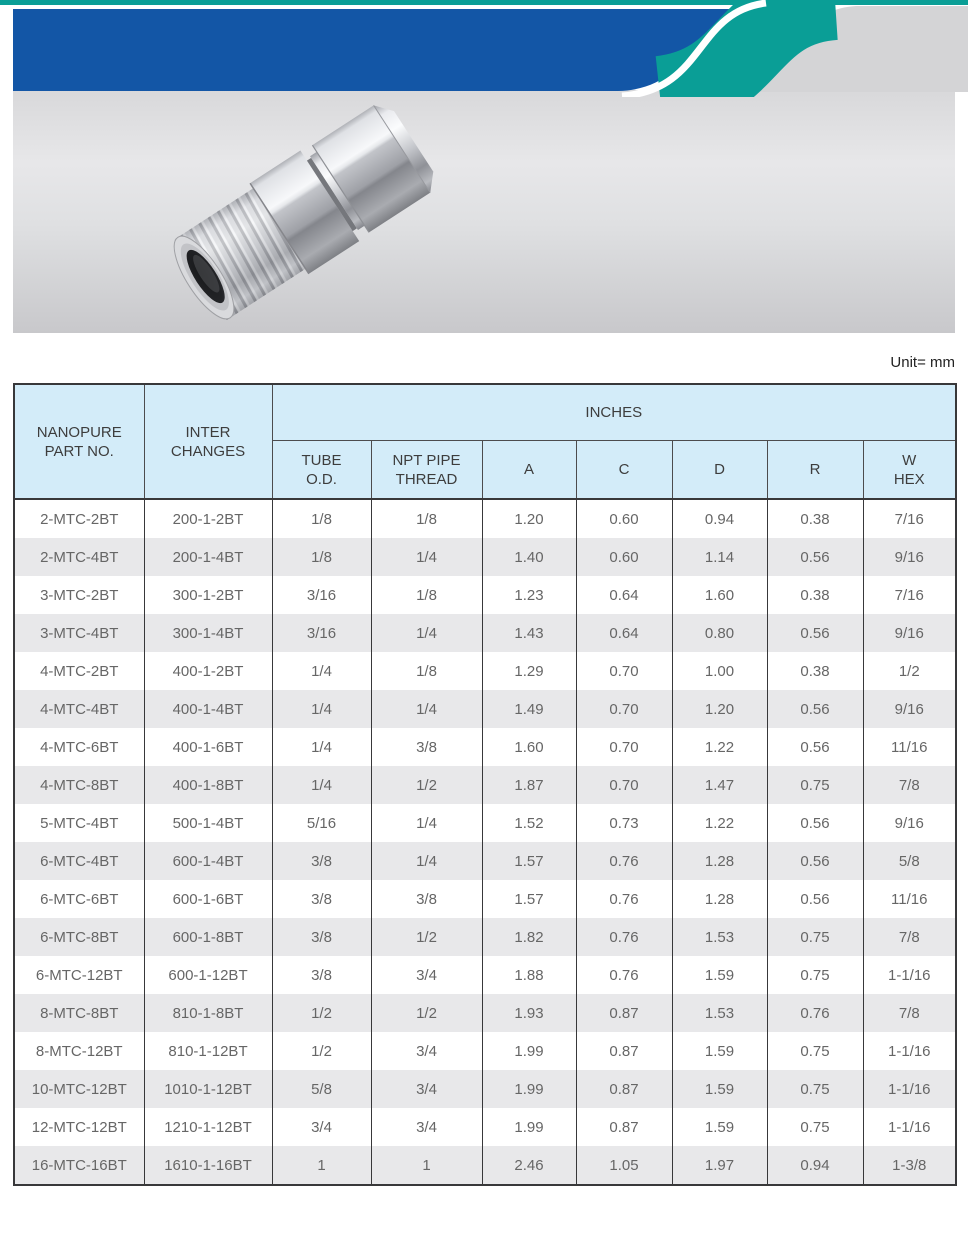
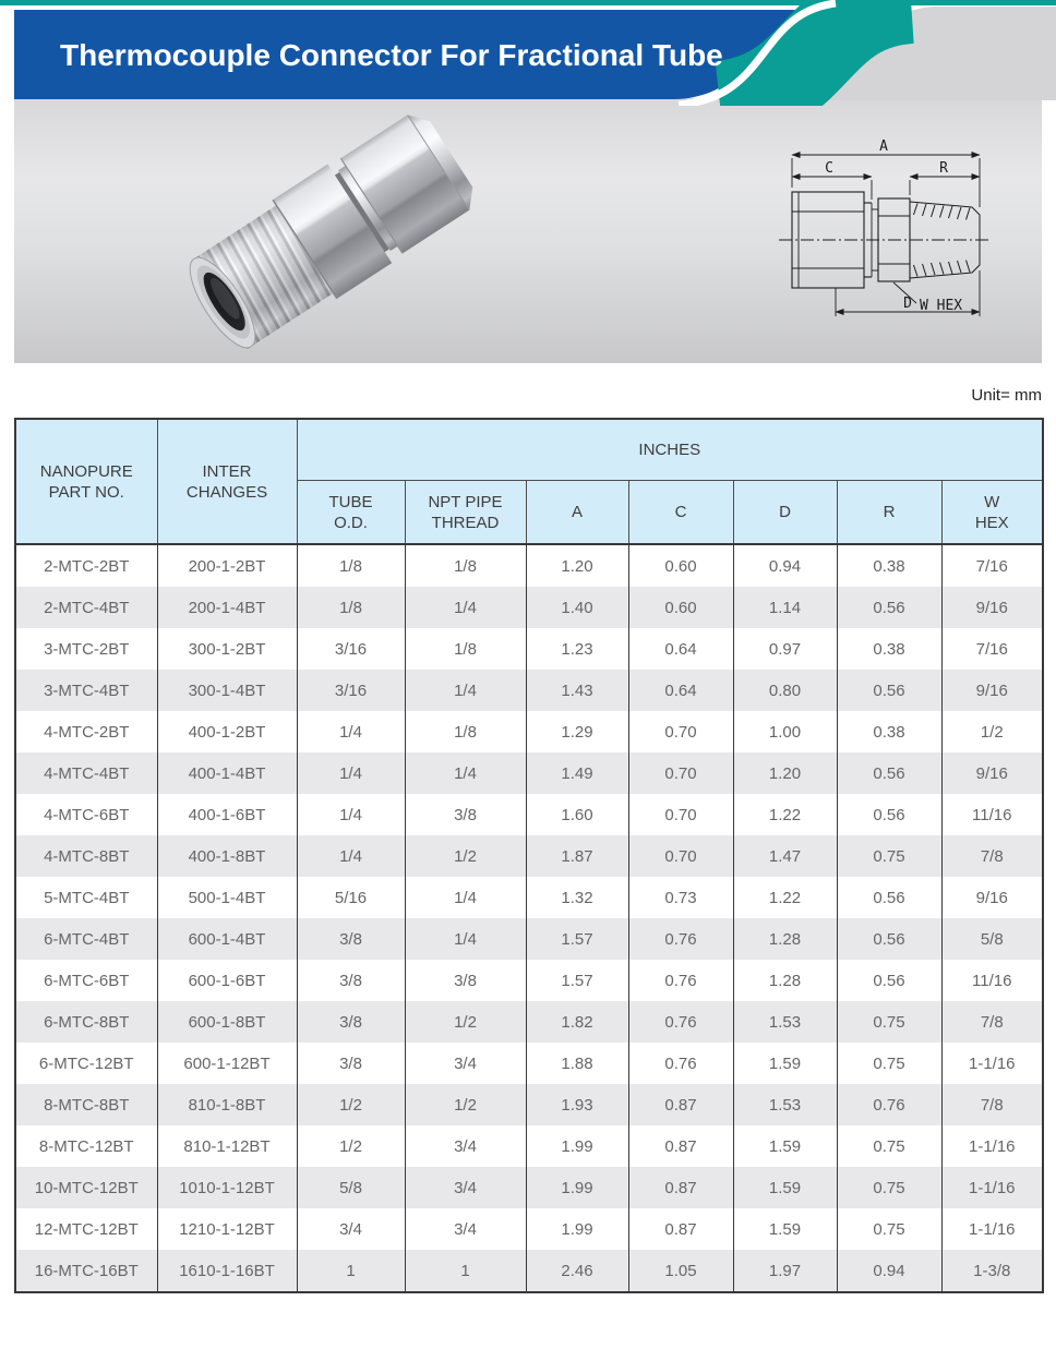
+ A
+ C
+ R
+ W HEX
+ D
+ Thermocouple Connector For Fractional Tube
  Unit= mm
  NANOPURE PART NO.	INTER CHANGES	INCHES
  TUBE O.D.	NPT PIPE THREAD	A	C	D	R	W HEX
  2-MTC-2BT	200-1-2BT	1/8	1/8	1.20	0.60	0.94	0.38	7/16
  2-MTC-4BT	200-1-4BT	1/8	1/4	1.40	0.60	1.14	0.56	9/16
- 3-MTC-2BT	300-1-2BT	3/16	1/8	1.23	0.64	1.60	0.38	7/16
+ 3-MTC-2BT	300-1-2BT	3/16	1/8	1.23	0.64	0.97	0.38	7/16
  3-MTC-4BT	300-1-4BT	3/16	1/4	1.43	0.64	0.80	0.56	9/16
  4-MTC-2BT	400-1-2BT	1/4	1/8	1.29	0.70	1.00	0.38	1/2
  4-MTC-4BT	400-1-4BT	1/4	1/4	1.49	0.70	1.20	0.56	9/16
  4-MTC-6BT	400-1-6BT	1/4	3/8	1.60	0.70	1.22	0.56	11/16
  4-MTC-8BT	400-1-8BT	1/4	1/2	1.87	0.70	1.47	0.75	7/8
- 5-MTC-4BT	500-1-4BT	5/16	1/4	1.52	0.73	1.22	0.56	9/16
+ 5-MTC-4BT	500-1-4BT	5/16	1/4	1.32	0.73	1.22	0.56	9/16
  6-MTC-4BT	600-1-4BT	3/8	1/4	1.57	0.76	1.28	0.56	5/8
  6-MTC-6BT	600-1-6BT	3/8	3/8	1.57	0.76	1.28	0.56	11/16
  6-MTC-8BT	600-1-8BT	3/8	1/2	1.82	0.76	1.53	0.75	7/8
  6-MTC-12BT	600-1-12BT	3/8	3/4	1.88	0.76	1.59	0.75	1-1/16
  8-MTC-8BT	810-1-8BT	1/2	1/2	1.93	0.87	1.53	0.76	7/8
  8-MTC-12BT	810-1-12BT	1/2	3/4	1.99	0.87	1.59	0.75	1-1/16
  10-MTC-12BT	1010-1-12BT	5/8	3/4	1.99	0.87	1.59	0.75	1-1/16
  12-MTC-12BT	1210-1-12BT	3/4	3/4	1.99	0.87	1.59	0.75	1-1/16
  16-MTC-16BT	1610-1-16BT	1	1	2.46	1.05	1.97	0.94	1-3/8
